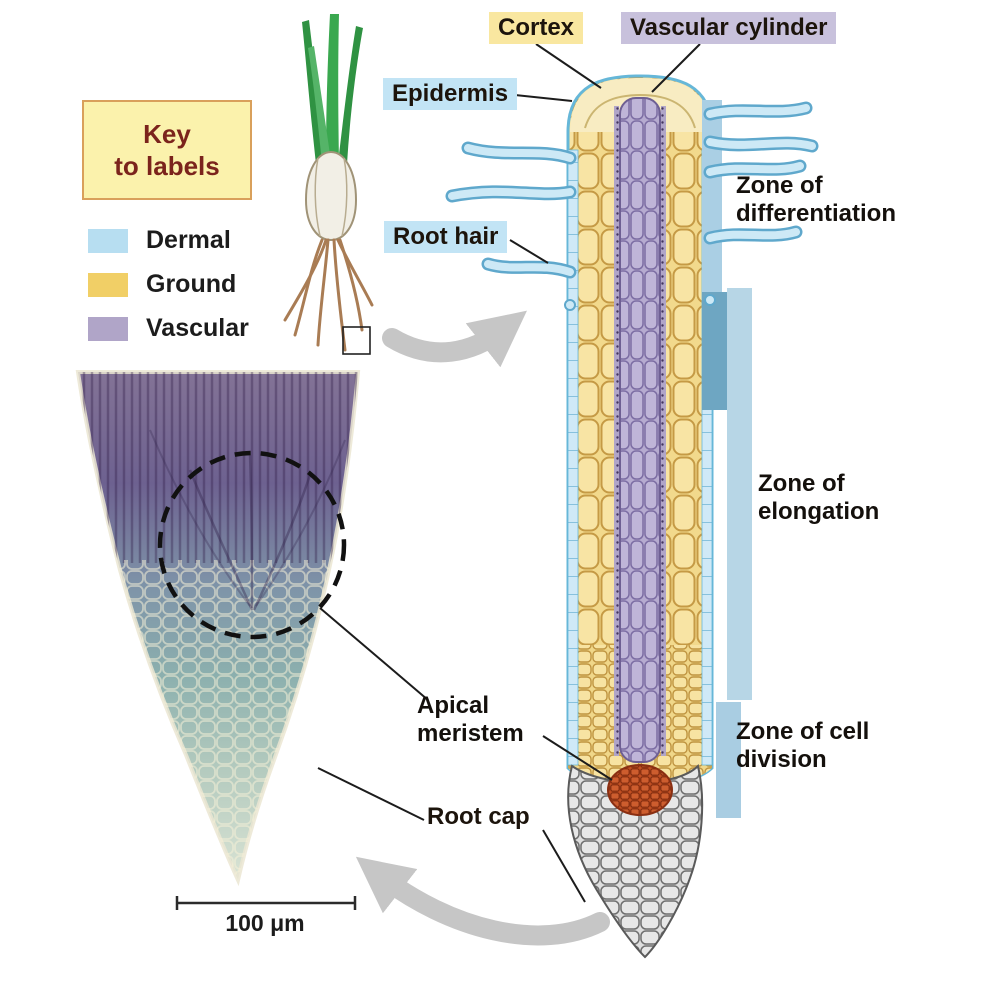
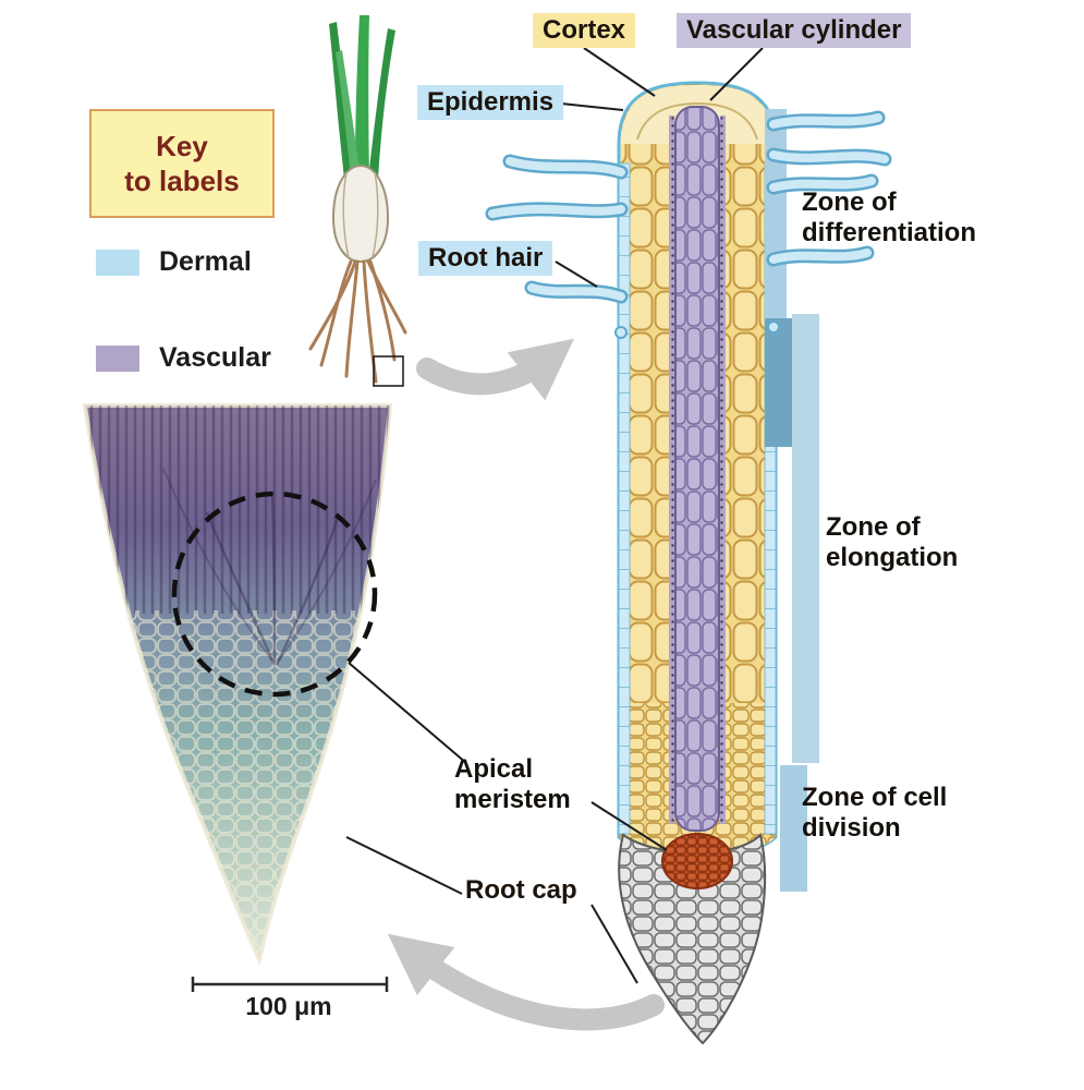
  Key
  to labels
  Dermal
- Ground
  Vascular
  Cortex
  Vascular cylinder
  Epidermis
  Root hair
  Zone of
  differentiation
  Zone of
  elongation
  Zone of cell
  division
  Apical
  meristem
  Root cap
  100 μm
